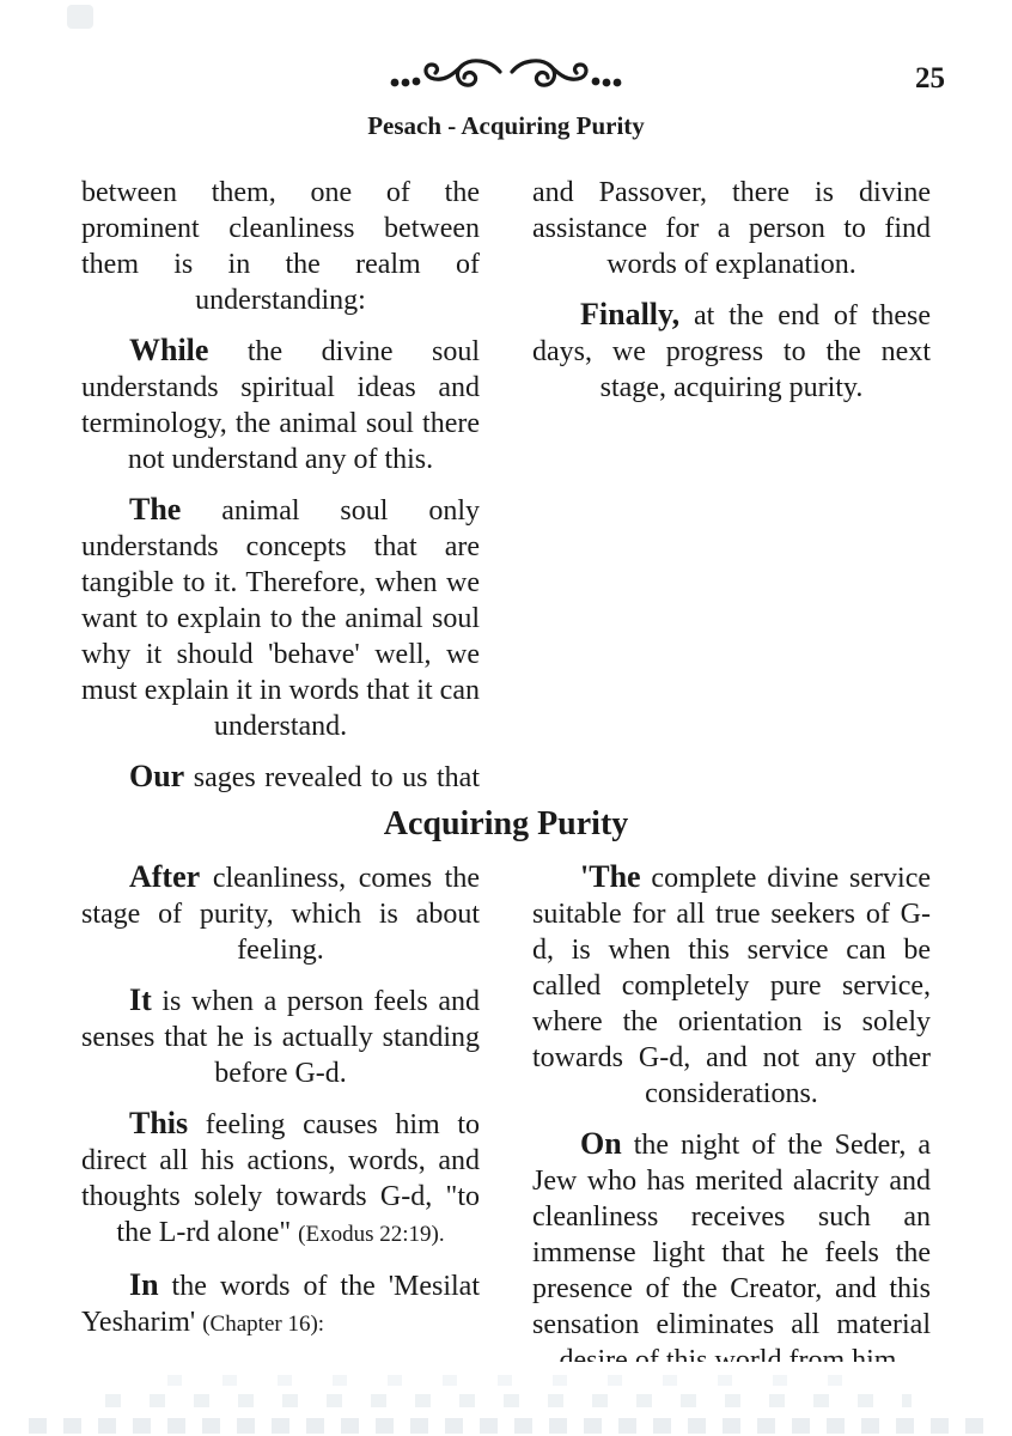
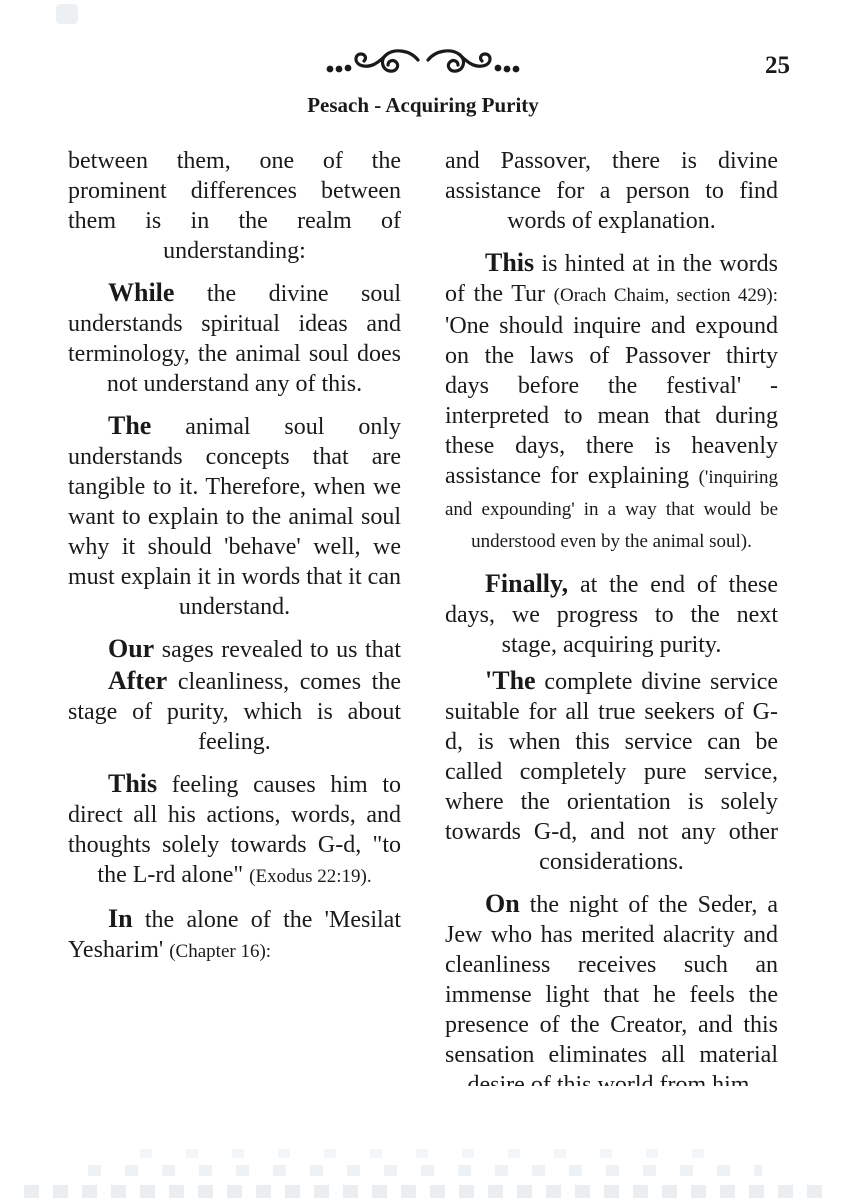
  25
  Pesach - Acquiring Purity
- between them, one of the prominent cleanliness between them is in the realm of understanding:
+ between them, one of the prominent differences between them is in the realm of understanding:
- While the divine soul understands spiritual ideas and terminology, the animal soul there not understand any of this.
+ While the divine soul understands spiritual ideas and terminology, the animal soul does not understand any of this.
  The animal soul only understands concepts that are tangible to it. Therefore, when we want to explain to the animal soul why it should 'behave' well, we must explain it in words that it can understand.
  and Passover, there is divine assistance for a person to find words of explanation.
+ This is hinted at in the words of the Tur (Orach Chaim, section 429): 'One should inquire and expound on the laws of Passover thirty days before the festival' - interpreted to mean that during these days, there is heavenly assistance for explaining ('inquiring and expounding' in a way that would be understood even by the animal soul).
  Finally, at the end of these days, we progress to the next stage, acquiring purity.
- Acquiring Purity
  After cleanliness, comes the stage of purity, which is about feeling.
- It is when a person feels and senses that he is actually standing before G-d.
  This feeling causes him to direct all his actions, words, and thoughts solely towards G-d, "to the L-rd alone" (Exodus 22:19).
- In the words of the 'Mesilat Yesharim' (Chapter 16):
+ In the alone of the 'Mesilat Yesharim' (Chapter 16):
  'The complete divine service suitable for all true seekers of G-d, is when this service can be called completely pure service, where the orientation is solely towards G-d, and not any other considerations.
  On the night of the Seder, a Jew who has merited alacrity and cleanliness receives such an immense light that he feels the presence of the Creator, and this sensation eliminates all material desire of this world from him.
